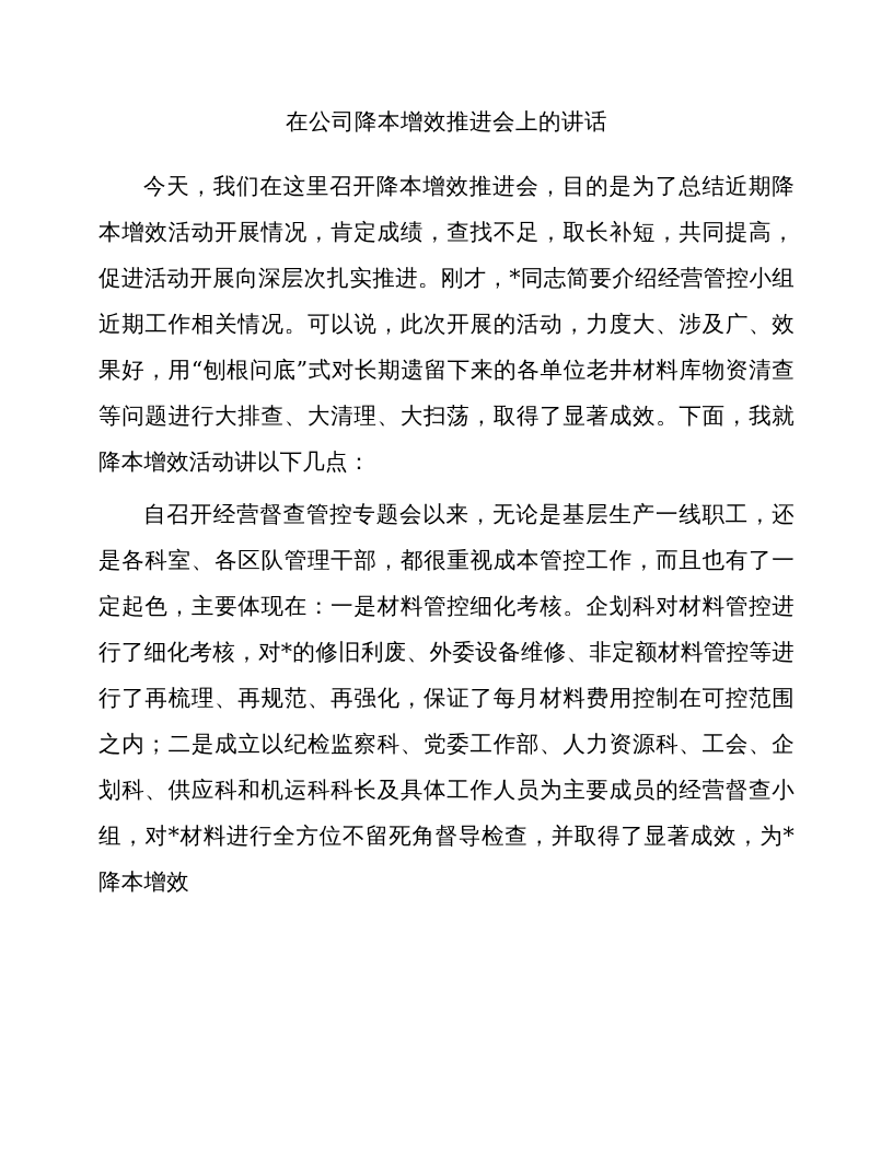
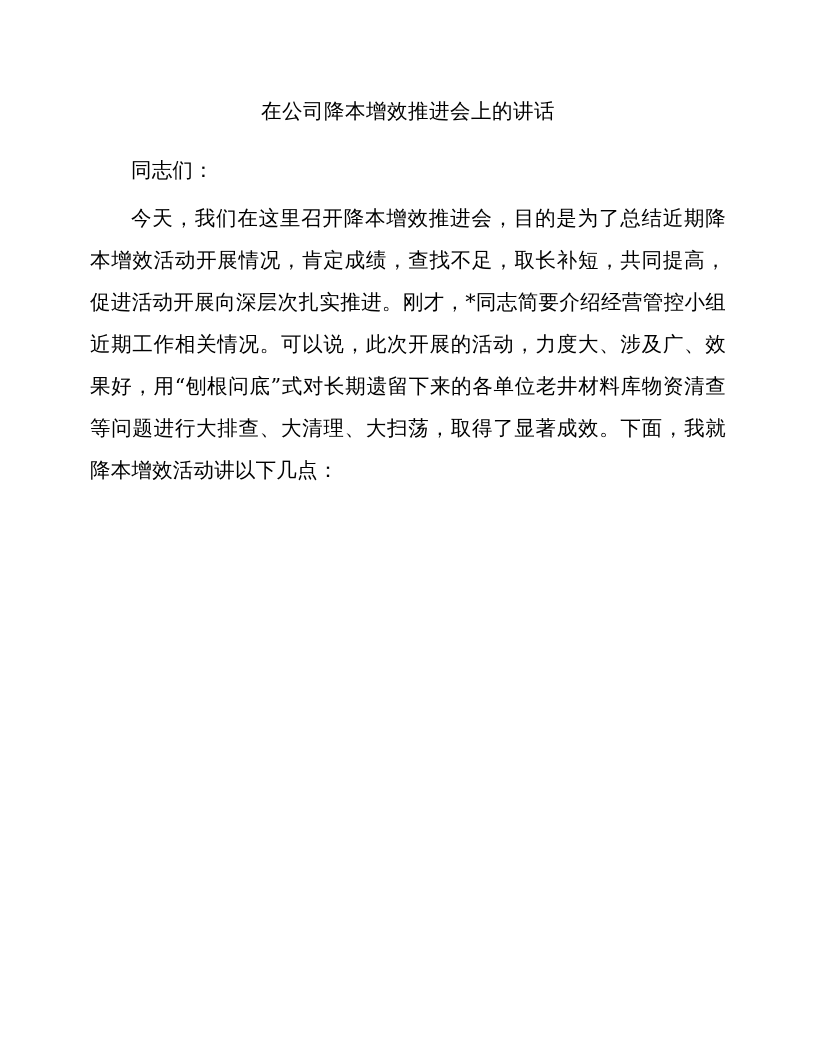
  在公司降本增效推进会上的讲话
+ 同志们：
  今天，我们在这里召开降本增效推进会，目的是为了总结近期降本增效活动开展情况，肯定成绩，查找不足，取长补短，共同提高，促进活动开展向深层次扎实推进。刚才，*同志简要介绍经营管控小组近期工作相关情况。可以说，此次开展的活动，力度大、涉及广、效果好，用“刨根问底”式对长期遗留下来的各单位老井材料库物资清查等问题进行大排查、大清理、大扫荡，取得了显著成效。下面，我就降本增效活动讲以下几点：
- 自召开经营督查管控专题会以来，无论是基层生产一线职工，还是各科室、各区队管理干部，都很重视成本管控工作，而且也有了一定起色，主要体现在：一是材料管控细化考核。企划科对材料管控进行了细化考核，对*的修旧利废、外委设备维修、非定额材料管控等进行了再梳理、再规范、再强化，保证了每月材料费用控制在可控范围之内；二是成立以纪检监察科、党委工作部、人力资源科、工会、企划科、供应科和机运科科长及具体工作人员为主要成员的经营督查小组，对*材料进行全方位不留死角督导检查，并取得了显著成效，为*降本增效
